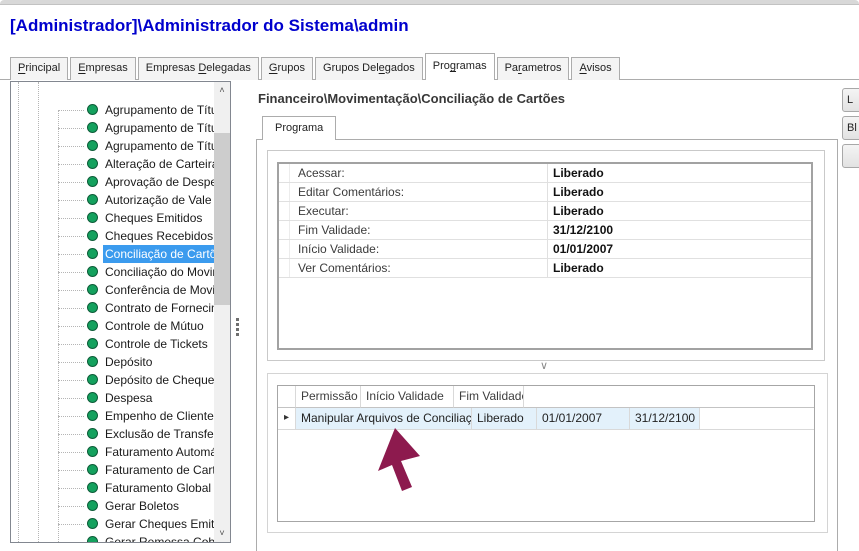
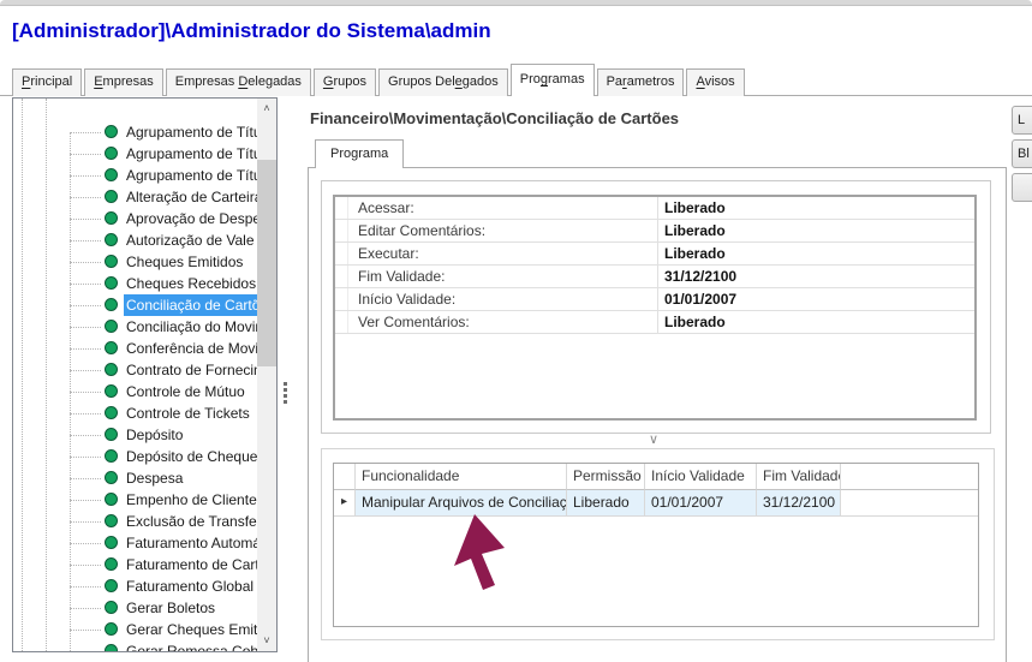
  [Administrador]\Administrador do Sistema\admin
  Principal
  Empresas
  Empresas Delegadas
  Grupos
  Grupos Delegados
  Programas
  Parametros
  Avisos
  Agrupamento de Tít
  Agrupamento de Tít
  Agrupamento de Tít
  Alteração de Carteir
  Aprovação de Desp
  Autorização de Vale
  Cheques Emitidos
  Cheques Recebidos
  Conciliação de Cart
  Conciliação do Movi
  Conferência de Mov
  Contrato de Forneci
  Controle de Mútuo
  Controle de Tickets
  Depósito
  Depósito de Cheque
  Despesa
  Empenho de Cliente
  Exclusão de Transfe
  Faturamento Autom
  Faturamento de Car
  Faturamento Global
  Gerar Boletos
  Gerar Cheques Emit
  ˄
  ˅
  Financeiro\Movimentação\Conciliação de Cartões
  Programa
  Acessar:
  Liberado
  Editar Comentários:
  Liberado
  Executar:
  Liberado
  Fim Validade:
  31/12/2100
  Início Validade:
  01/01/2007
  Ver Comentários:
  Liberado
  ∨
+ Funcionalidade
  Permissão
  Início Validade
  Fim Validad
  ▸
  Manipular Arquivos de Conciliaç
  Liberado
  01/01/2007
  31/12/2100
  L
  Bl
